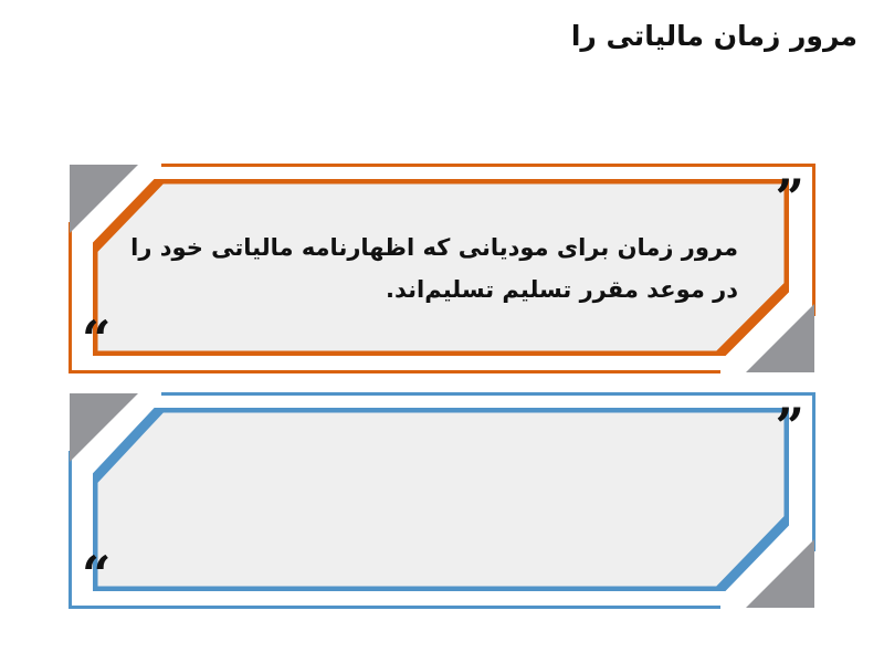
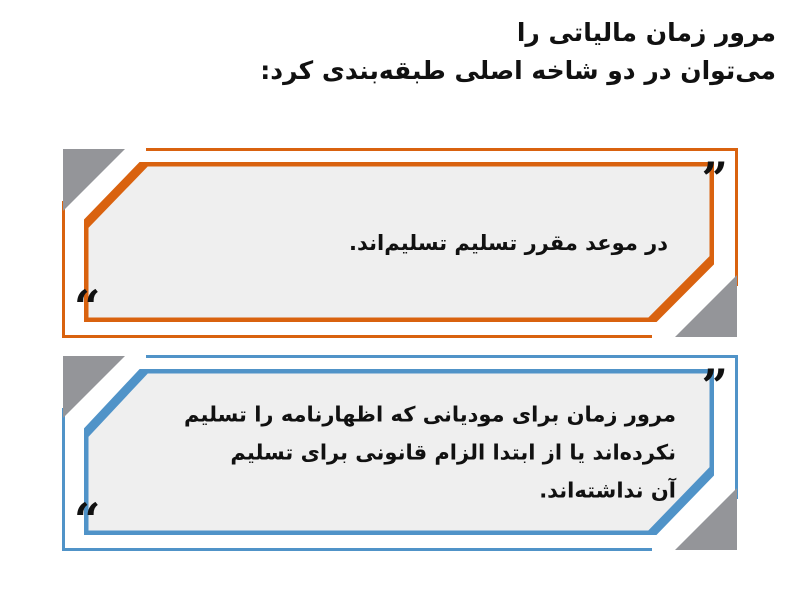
  مرور زمان مالیاتی را
+ می‌توان در دو شاخه اصلی طبقه‌بندی کرد:
  ”
  “
- مرور زمان برای مودیانی که اظهارنامه مالیاتی خود را
  در موعد مقرر تسلیم تسلیم‌اند.
  ”
  “
+ مرور زمان برای مودیانی که اظهارنامه را تسلیم
+ نکرده‌اند یا از ابتدا الزام قانونی برای تسلیم
+ آن نداشته‌اند.
